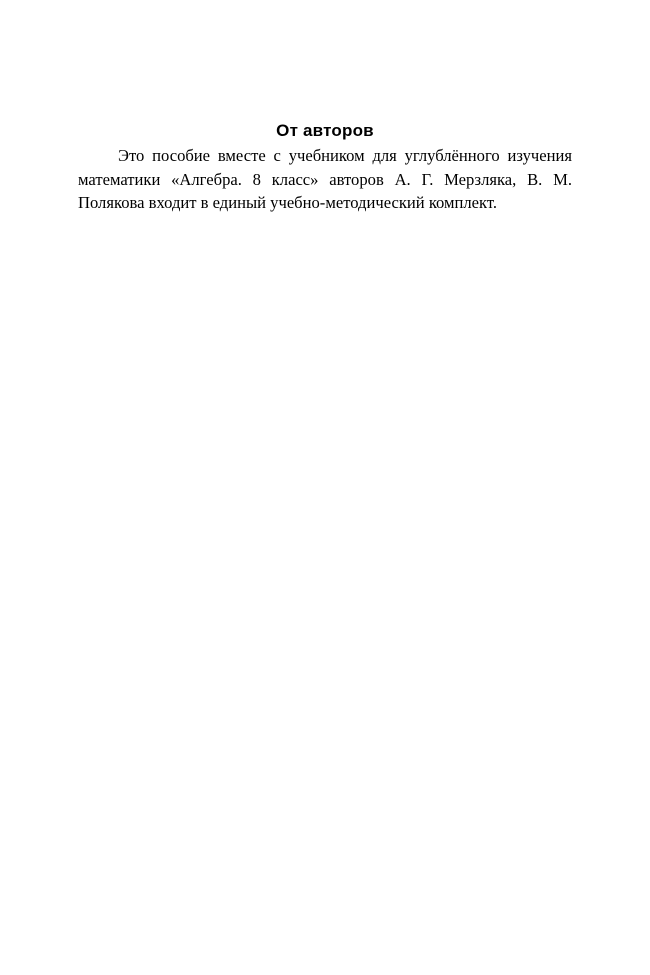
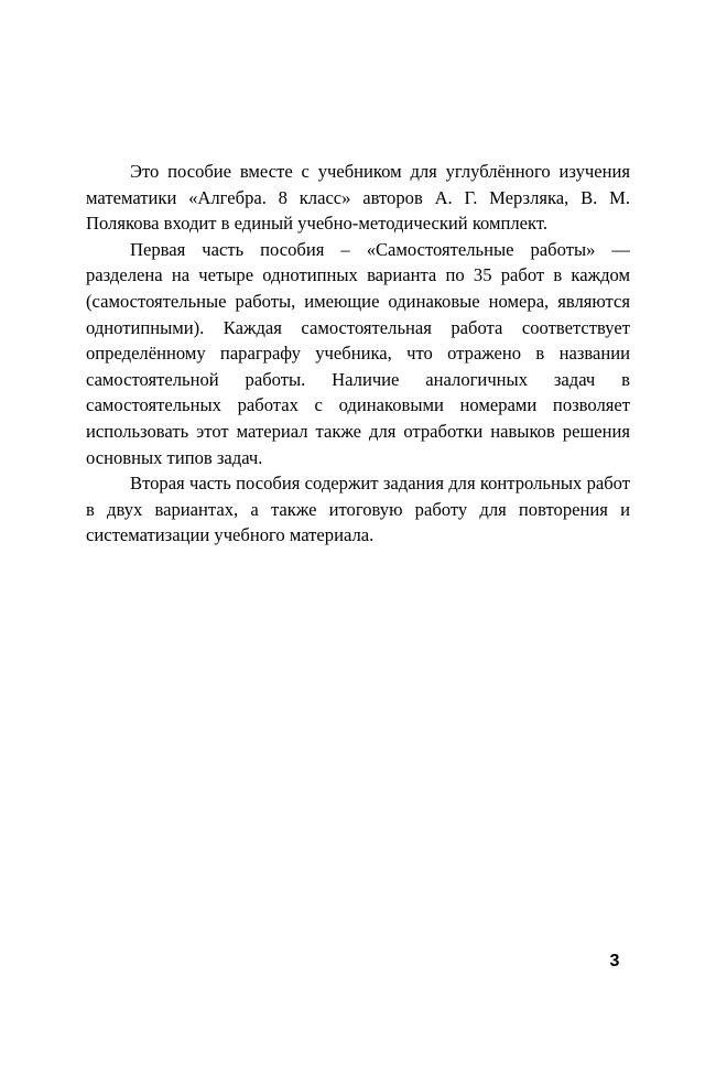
- От авторов
  Это пособие вместе с учебником для углублённого изучения математики «Алгебра. 8 класс» авторов А. Г. Мерзляка, В. М. Полякова входит в единый учебно-методический комплект.
+ Первая часть пособия – «Самостоятельные работы» — разделена на четыре однотипных варианта по 35 работ в каждом (самостоятельные работы, имеющие одинаковые номера, являются однотипными). Каждая самостоятельная работа соответствует определённому параграфу учебника, что отражено в названии самостоятельной работы. Наличие аналогичных задач в самостоятельных работах с одинаковыми номерами позволяет использовать этот материал также для отработки навыков решения основных типов задач.
+ Вторая часть пособия содержит задания для контрольных работ в двух вариантах, а также итоговую работу для повторения и систематизации учебного материала.
+ 3
